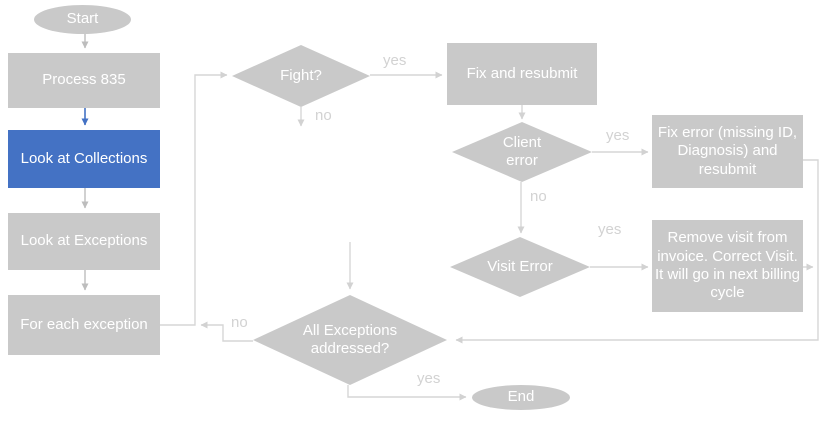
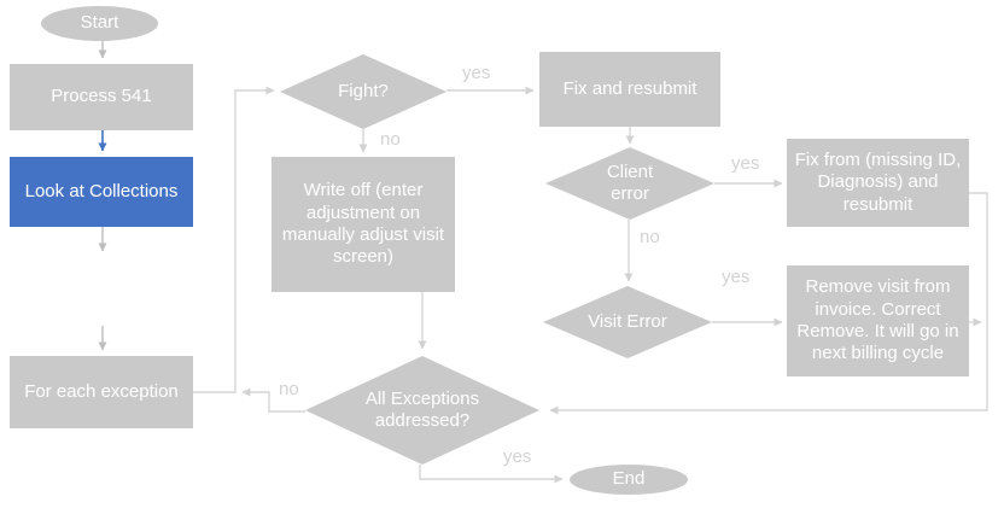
  Start
- Process 835
+ Process 541
  Look at Collections
- Look at Exceptions
  For each exception
  Fight?
  Fix and resubmit
+ Write off (enter adjustment on manually adjust visit screen)
  Client error
- Fix error (missing ID, Diagnosis) and resubmit
+ Fix from (missing ID, Diagnosis) and resubmit
  Visit Error
- Remove visit from invoice. Correct Visit. It will go in next billing cycle
+ Remove visit from invoice. Correct Remove. It will go in next billing cycle
  All Exceptions addressed?
  End
  yes
  no
  yes
  no
  yes
  no
  yes
